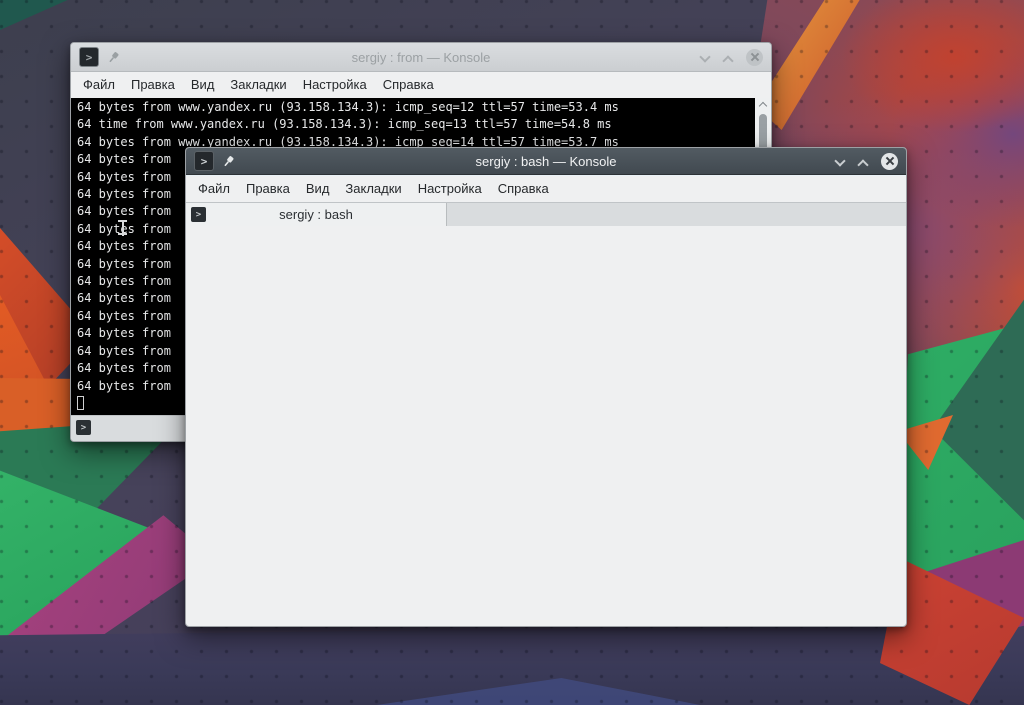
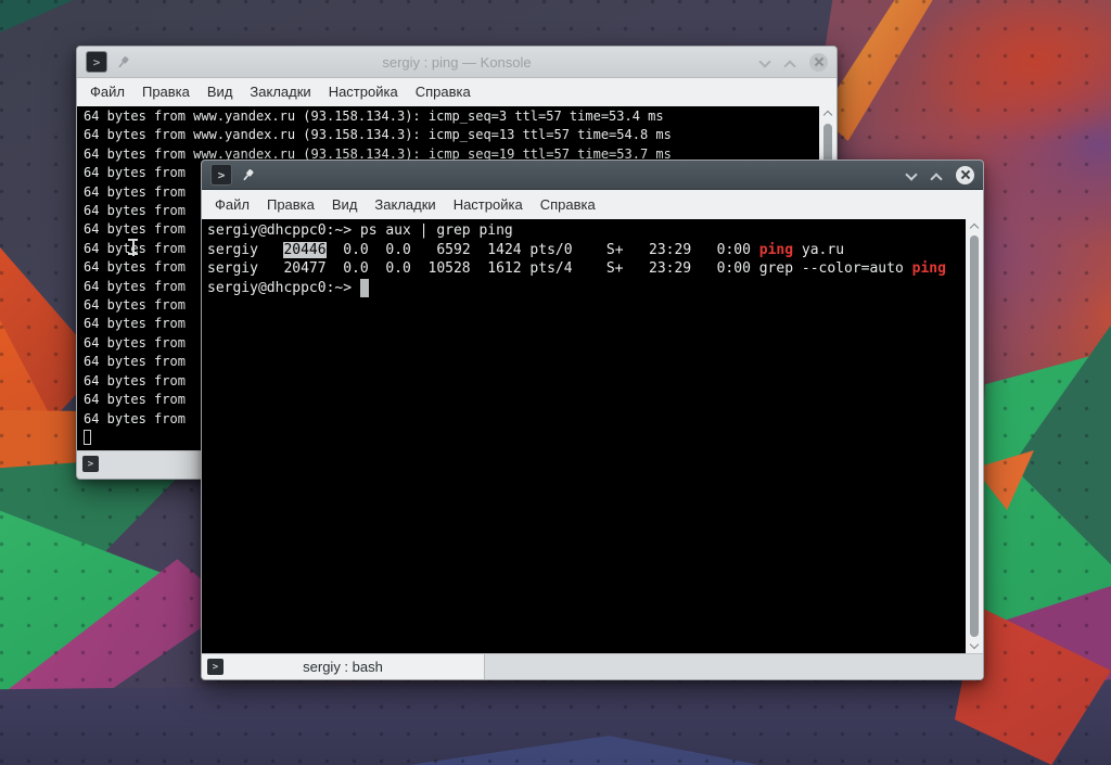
  >
- sergiy : from — Konsole
+ sergiy : ping — Konsole
  Файл
  Правка
  Вид
  Закладки
  Настройка
  Справка
- 64 bytes from www.yandex.ru (93.158.134.3): icmp_seq=12 ttl=57 time=53.4 ms
+ 64 bytes from www.yandex.ru (93.158.134.3): icmp_seq=3 ttl=57 time=53.4 ms
- 64 time from www.yandex.ru (93.158.134.3): icmp_seq=13 ttl=57 time=54.8 ms
+ 64 bytes from www.yandex.ru (93.158.134.3): icmp_seq=13 ttl=57 time=54.8 ms
- 64 bytes from www.yandex.ru (93.158.134.3): icmp_seq=14 ttl=57 time=53.7 ms
+ 64 bytes from www.yandex.ru (93.158.134.3): icmp_seq=19 ttl=57 time=53.7 ms
  64 bytes from
  64 bytes from
  64 bytes from
  64 bytes from
  64 byts from
  64 bytes from
  64 bytes from
  64 bytes from
  64 bytes from
  64 bytes from
  64 bytes from
  64 bytes from
  64 bytes from
  64 bytes from
  >
  >
- sergiy : bash — Konsole
  Файл
  Правка
  Вид
  Закладки
  Настройка
  Справка
+ sergiy@dhcppc0:~> ps aux | grep ping
+ sergiy 20446 0.0 0.0 6592 1424 pts/0 S+ 23:29 0:00 ping ya.ru
+ sergiy 20477 0.0 0.0 10528 1612 pts/4 S+ 23:29 0:00 grep --color=auto ping
+ sergiy@dhcppc0:~>
  sergiy : bash
  >
